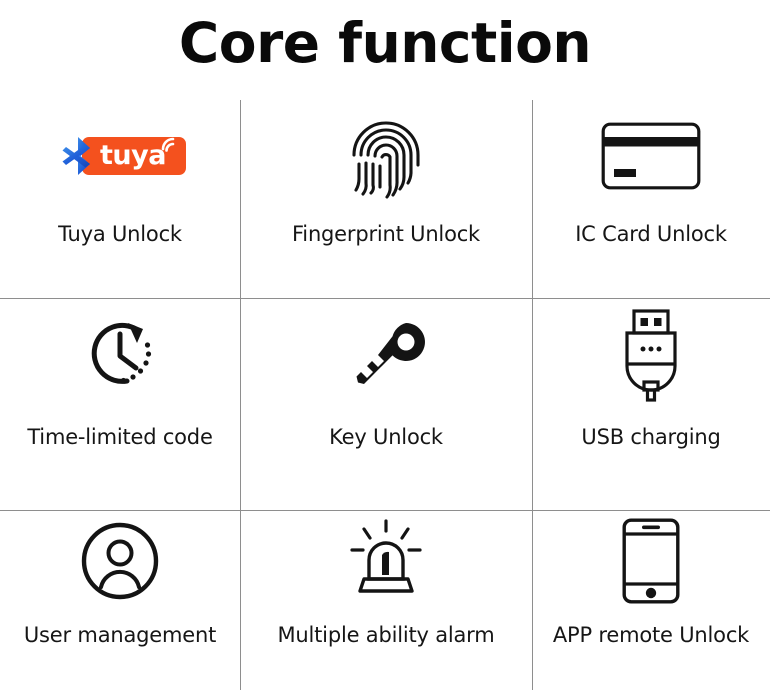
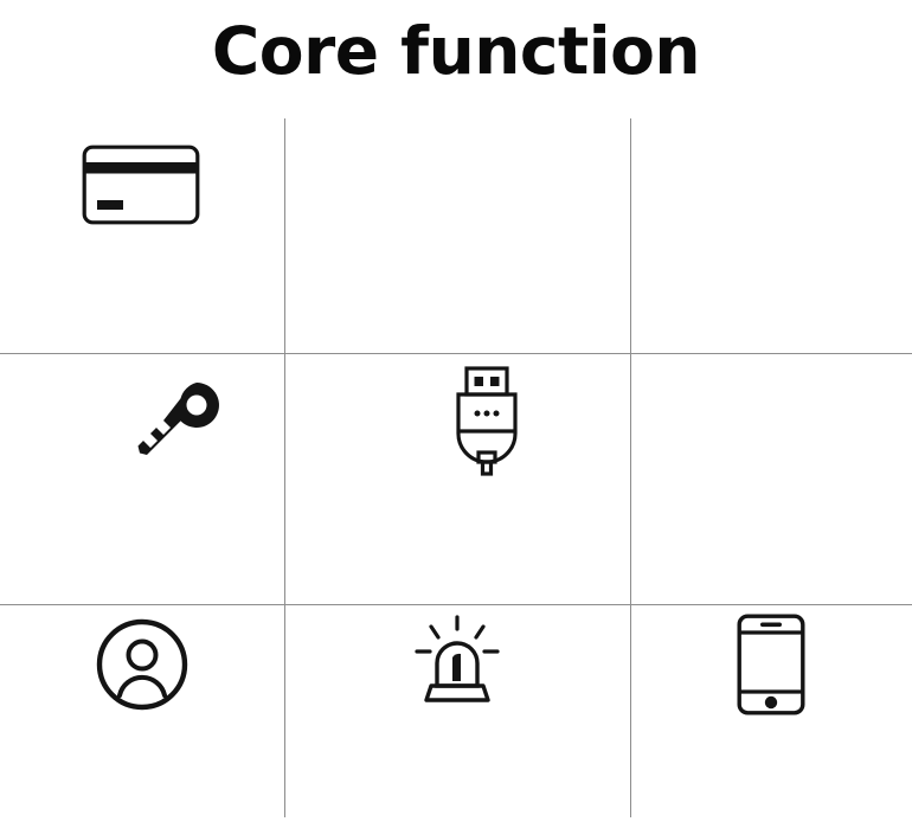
  Core function
- tuya
- Tuya Unlock
- Fingerprint Unlock
- IC Card Unlock
- Time-limited code
- Key Unlock
- USB charging
- User management
- Multiple ability alarm
- APP remote Unlock
